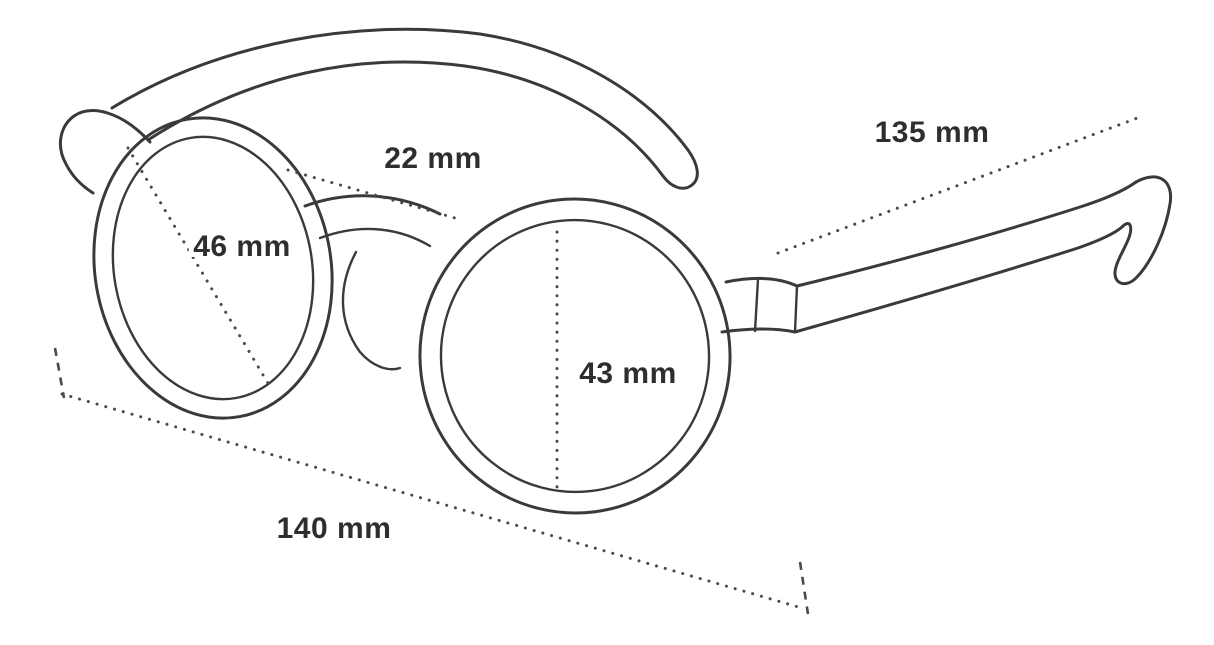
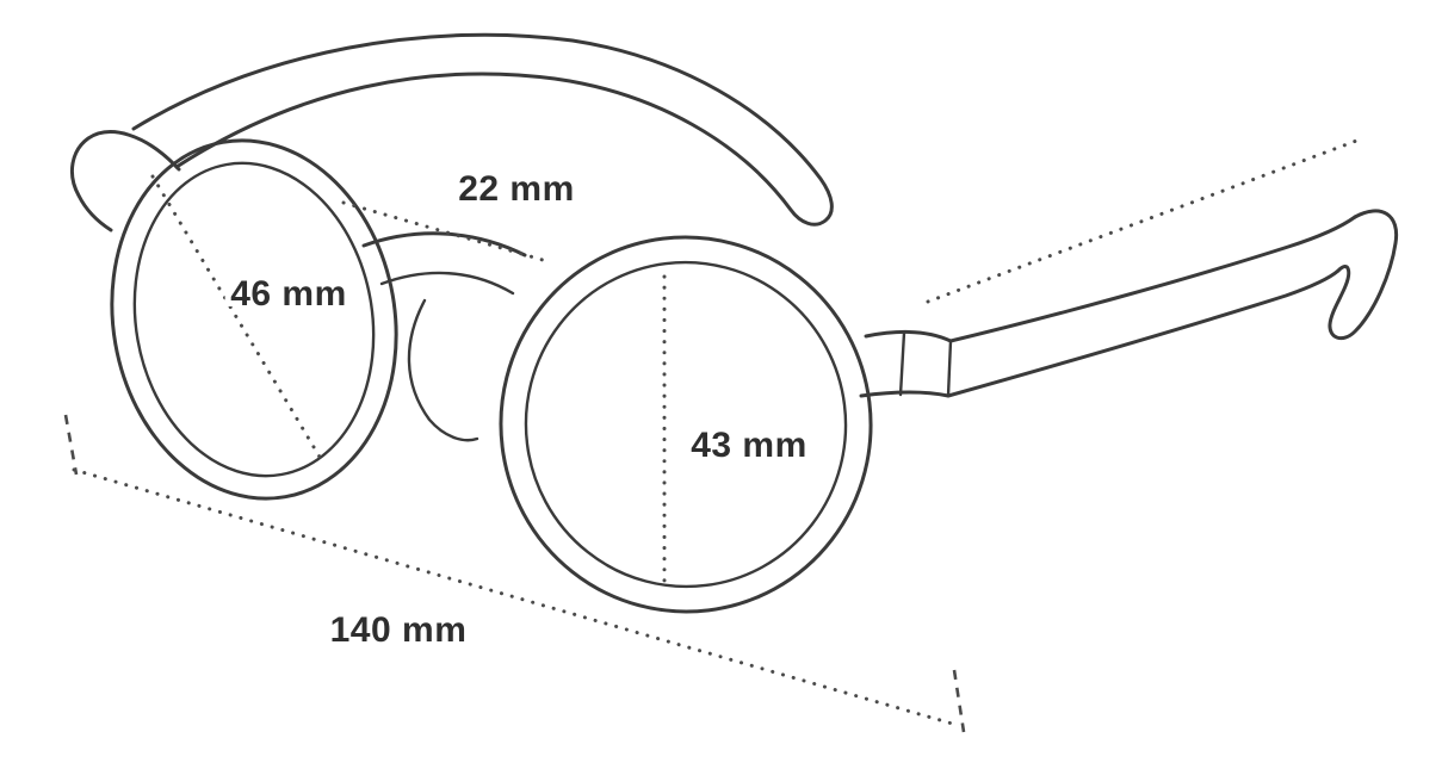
  46 mm
  22 mm
  43 mm
- 135 mm
  140 mm
